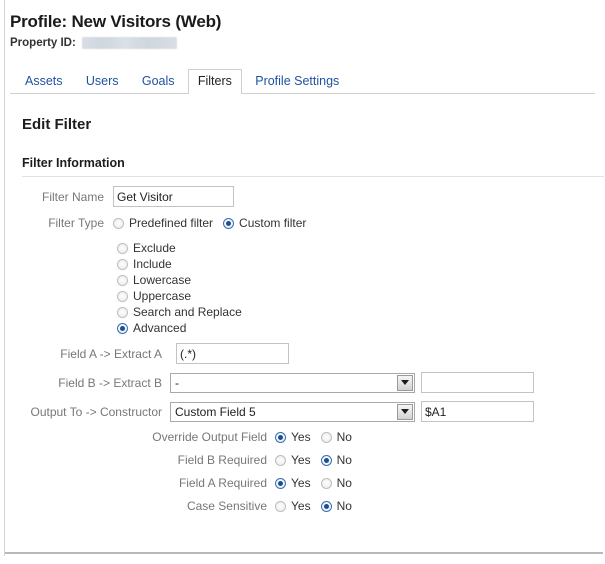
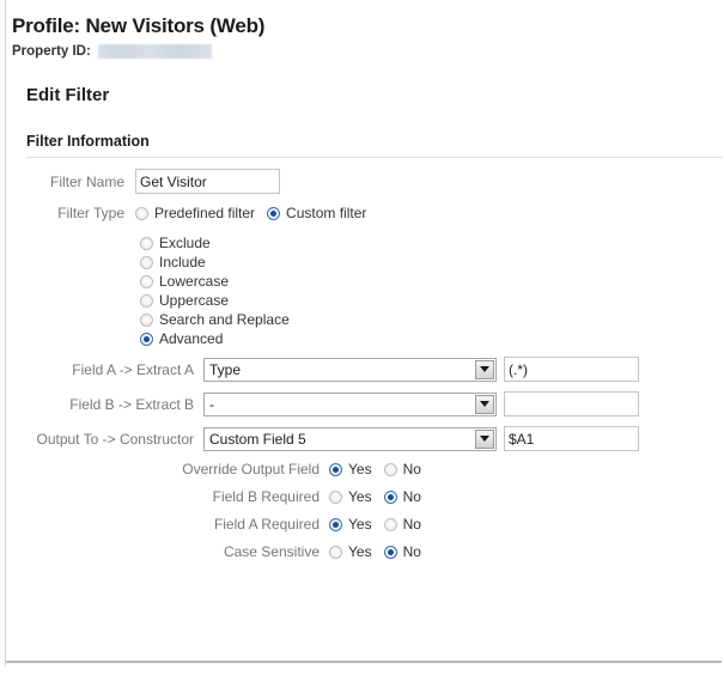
  Profile: New Visitors (Web)
  Property ID:
- Assets Users Goals Filters Profile Settings
  Edit Filter
  Filter Information
  Filter Name
  Get Visitor
  Filter Type
  Predefined filter
  Custom filter
  Exclude
  Include
  Lowercase
  Uppercase
  Search and Replace
  Advanced
  Field A -> Extract A
+ Type
  (.*)
  Field B -> Extract B
  -
  Output To -> Constructor
  Custom Field 5
  $A1
  Override Output Field
  Yes
  No
  Field B Required
  Yes
  No
  Field A Required
  Yes
  No
  Case Sensitive
  Yes
  No
